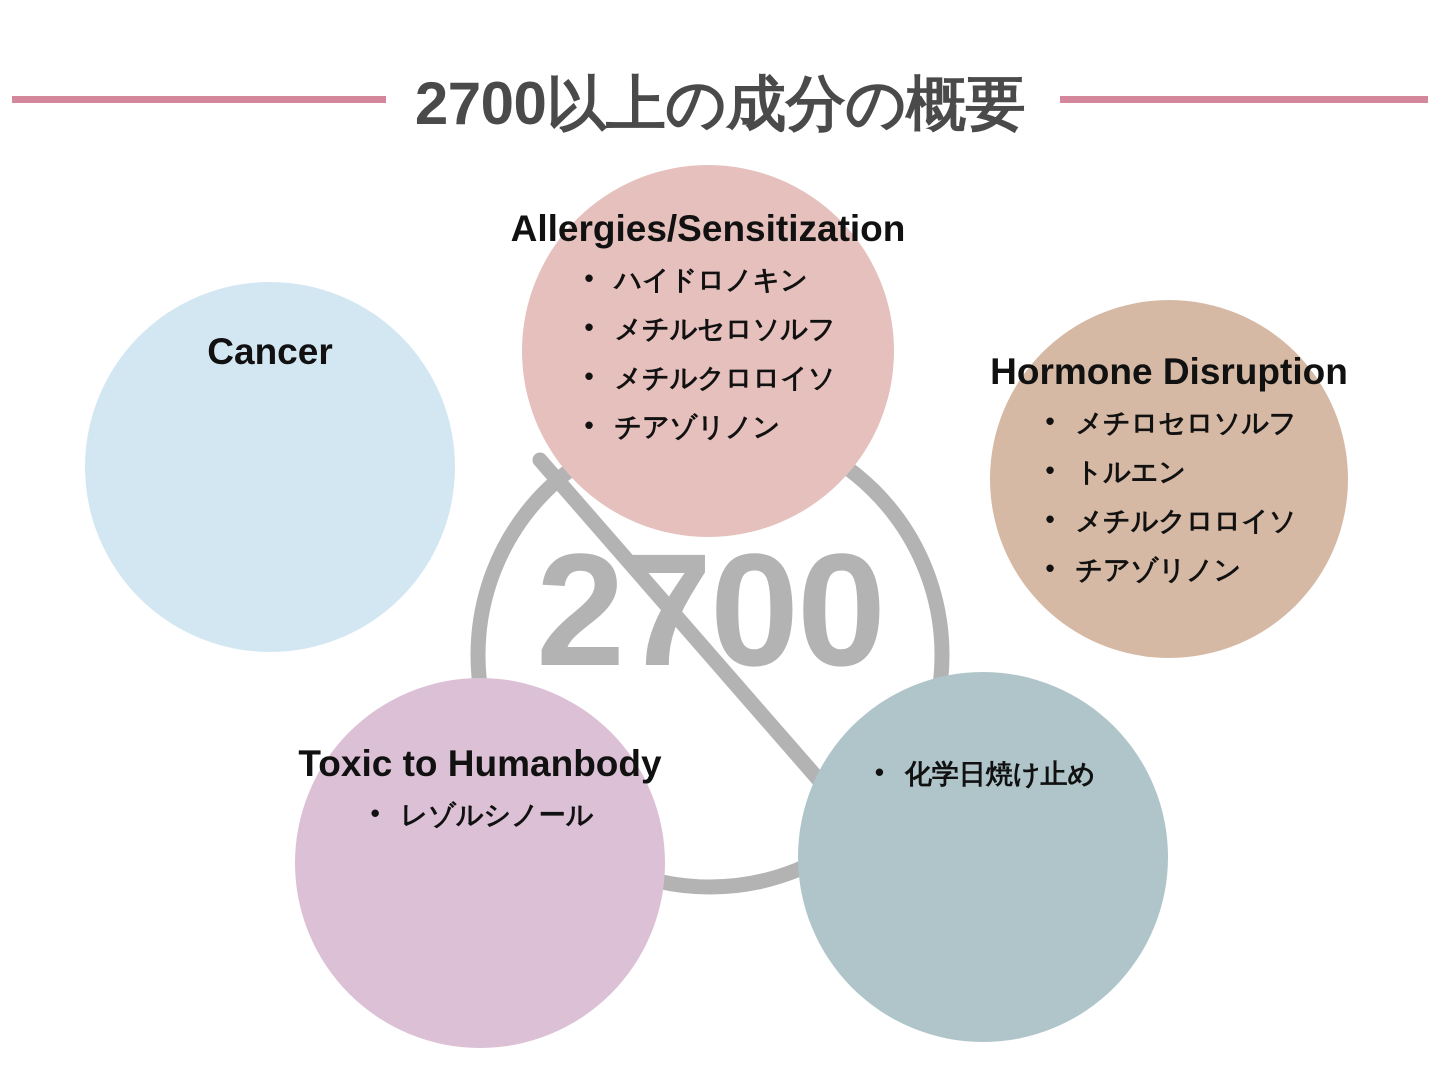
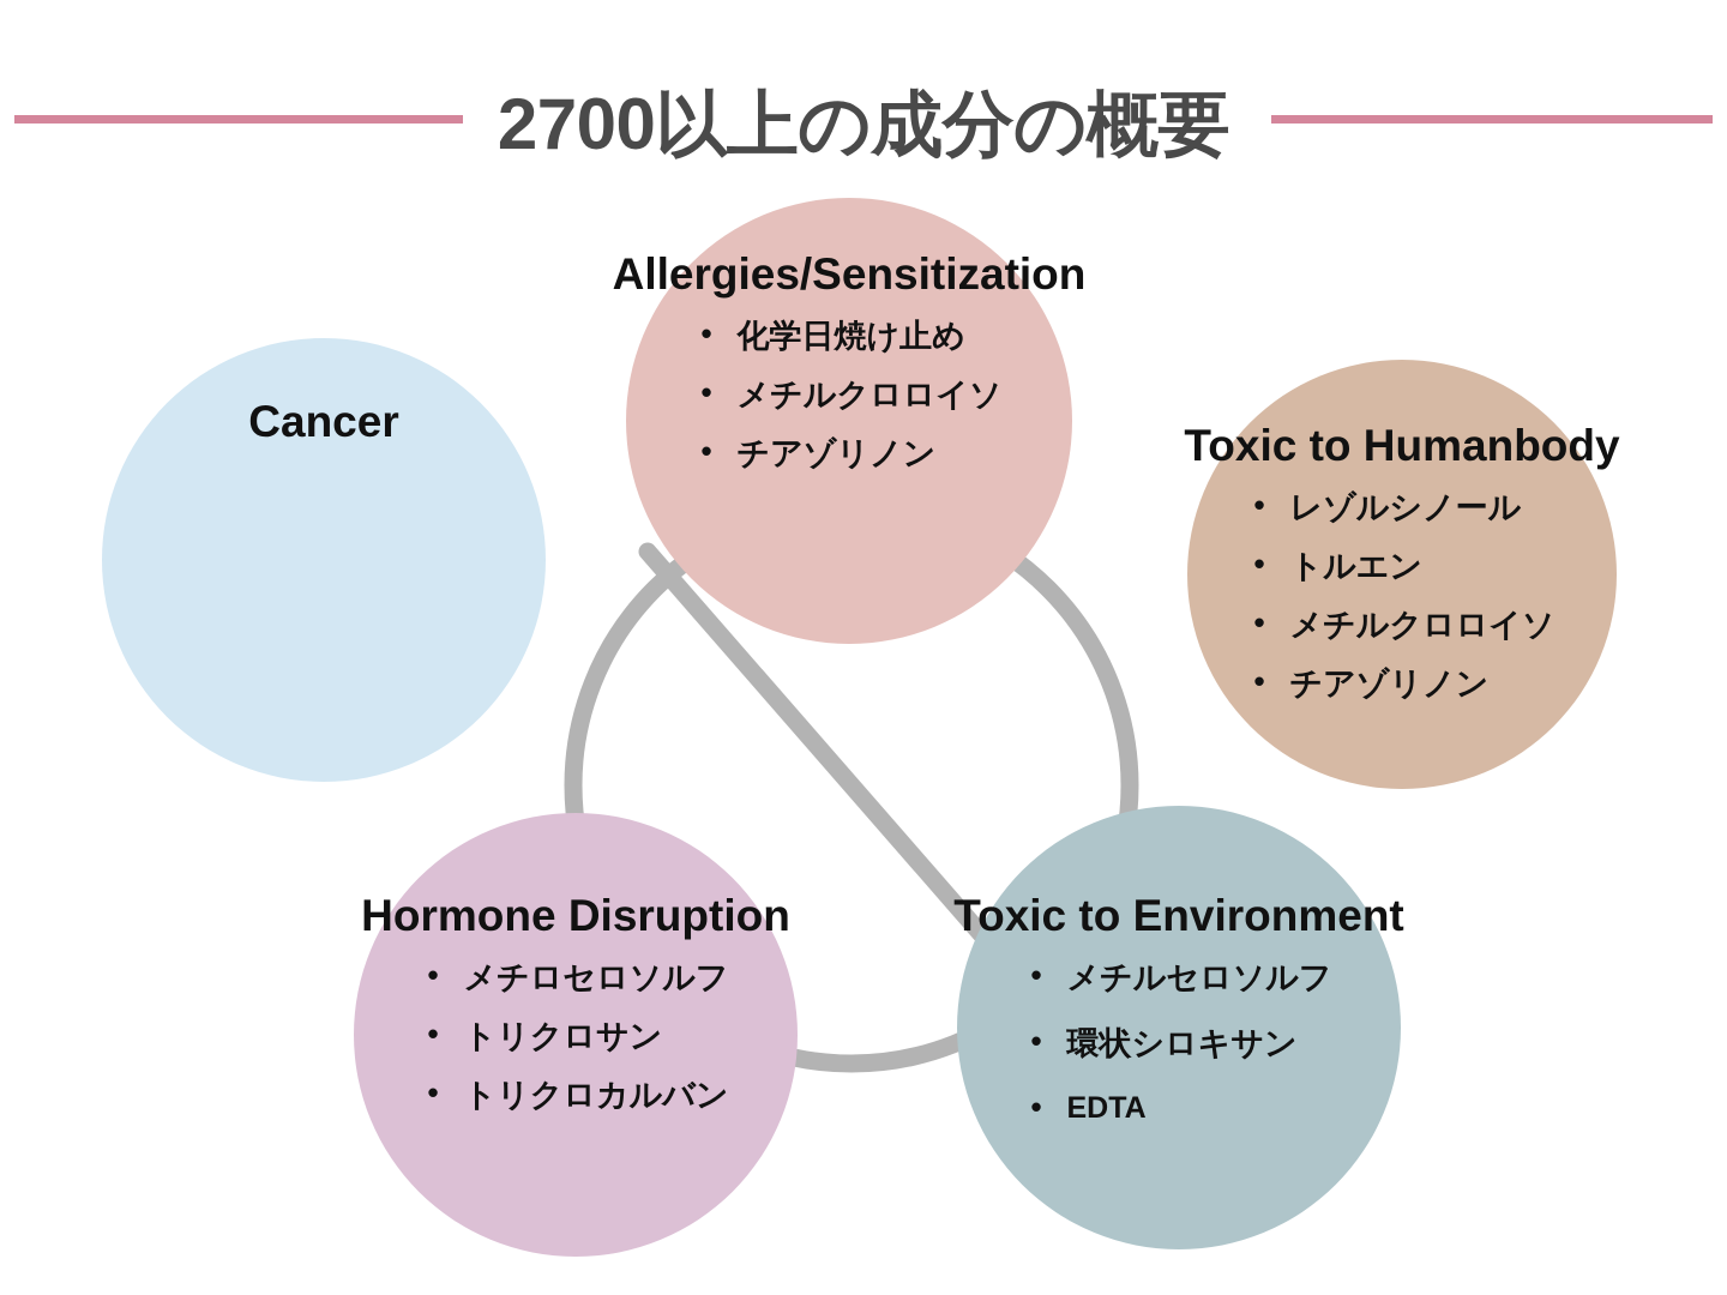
  2700以上の成分の概要
- 2700
  Cancer
  Allergies/Sensitization
- ハイドロノキン
- メチルセロソルフ
+ 化学日焼け止め
  メチルクロロイソ
  チアゾリノン
- Hormone Disruption
+ Toxic to Humanbody
- メチロセロソルフ
+ レゾルシノール
  トルエン
  メチルクロロイソ
  チアゾリノン
- Toxic to Humanbody
+ Hormone Disruption
- レゾルシノール
+ メチロセロソルフ
+ トリクロサン
+ トリクロカルバン
+ Toxic to Environment
- 化学日焼け止め
+ メチルセロソルフ
+ 環状シロキサン
+ EDTA
